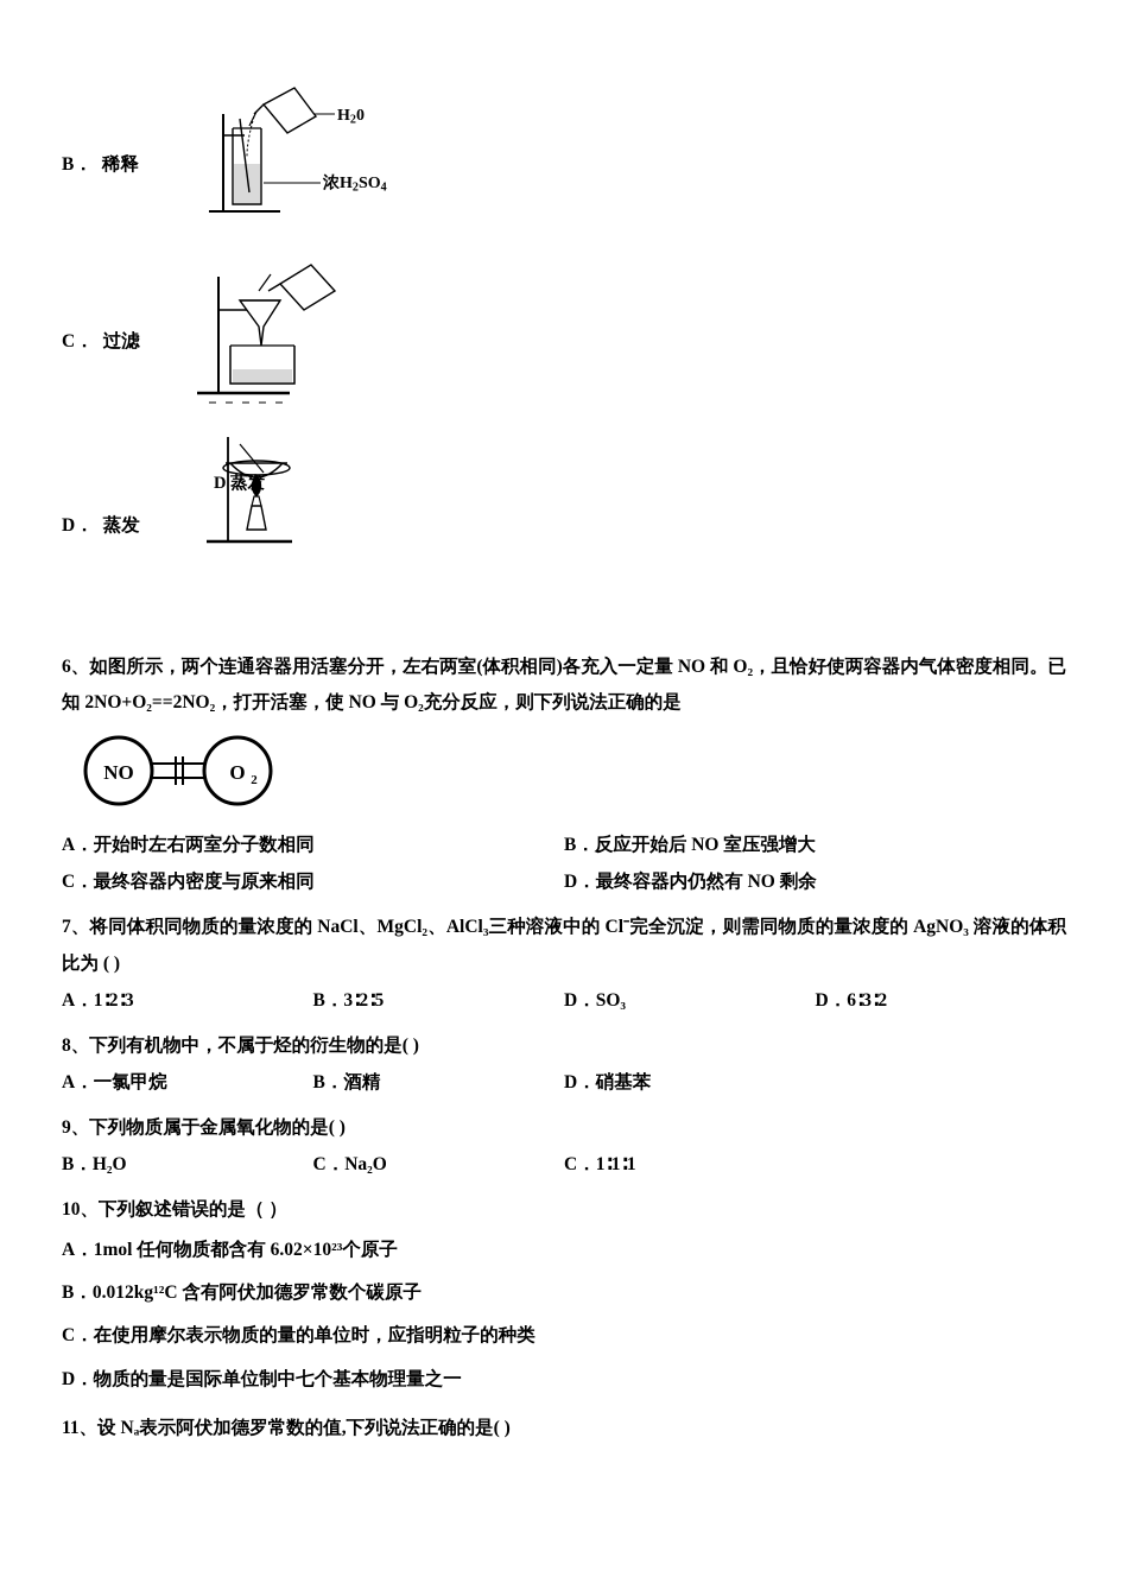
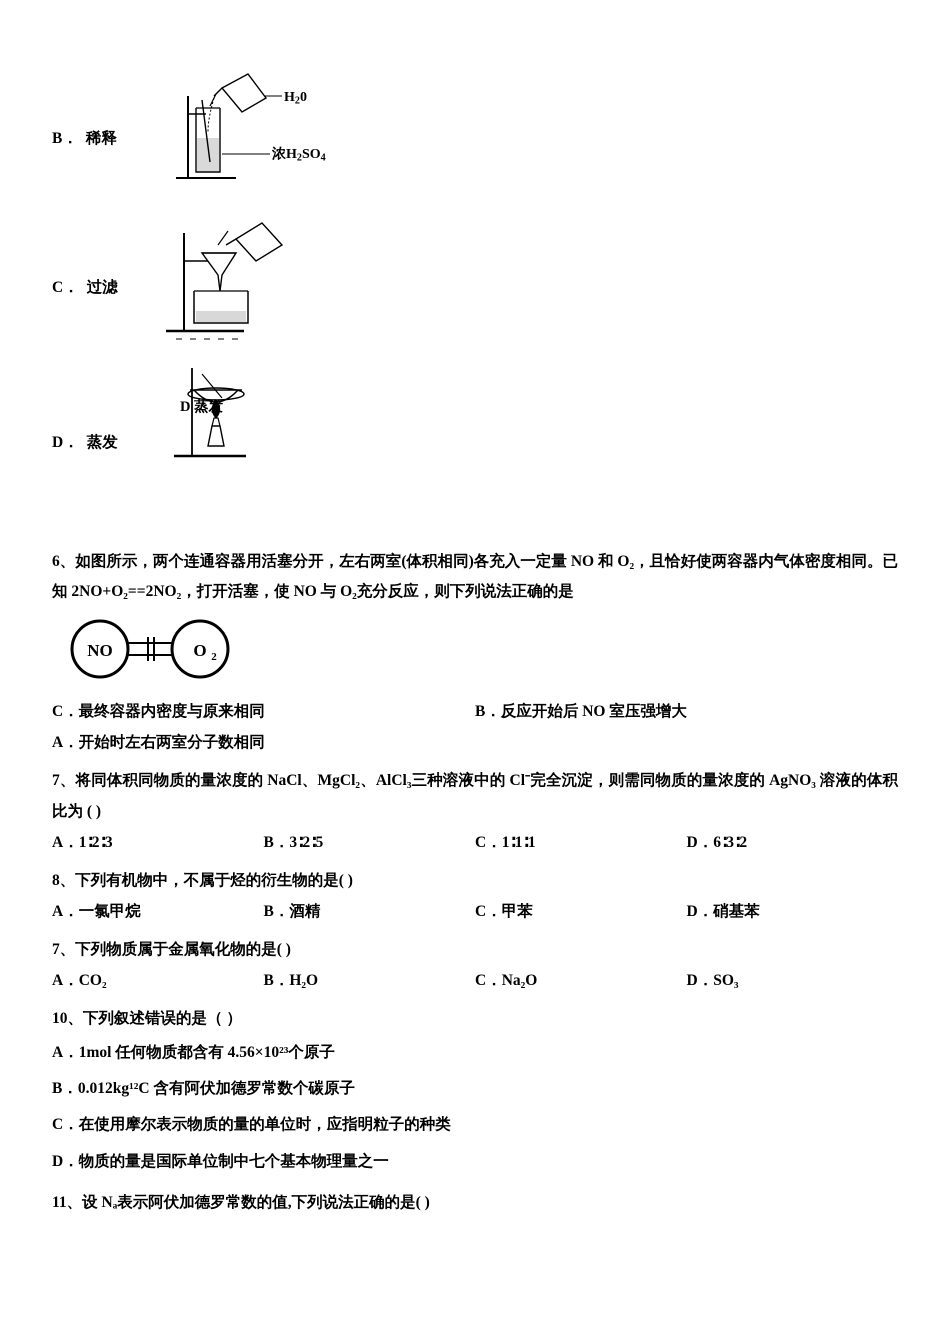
  B．
  稀释
  H20
  浓H2SO4
  C．
  过滤
  D．
  蒸发
  D 蒸发
  6、如图所示，两个连通容器用活塞分开，左右两室(体积相同)各充入一定量 NO 和 O₂，且恰好使两容器内气体密度相同。已知 2NO+O₂==2NO₂，打开活塞，使 NO 与 O₂充分反应，则下列说法正确的是
  NO
  O
  2
- A．开始时左右两室分子数相同
+ C．最终容器内密度与原来相同
  B．反应开始后 NO 室压强增大
- C．最终容器内密度与原来相同
+ A．开始时左右两室分子数相同
- D．最终容器内仍然有 NO 剩余
  7、将同体积同物质的量浓度的 NaCl、MgCl₂、AlCl₃三种溶液中的 Cl⁻完全沉淀，则需同物质的量浓度的 AgNO₃ 溶液的体积比为 ( )
  A．1∶2∶3
  B．3∶2∶5
- D．SO₃
+ C．1∶1∶1
  D．6∶3∶2
  8、下列有机物中，不属于烃的衍生物的是( )
  A．一氯甲烷
  B．酒精
+ C．甲苯
  D．硝基苯
- 9、下列物质属于金属氧化物的是( )
+ 7、下列物质属于金属氧化物的是( )
+ A．CO₂
  B．H₂O
  C．Na₂O
- C．1∶1∶1
+ D．SO₃
  10、下列叙述错误的是（ ）
- A．1mol 任何物质都含有 6.02×10²³个原子
+ A．1mol 任何物质都含有 4.56×10²³个原子
  B．0.012kg¹²C 含有阿伏加德罗常数个碳原子
  C．在使用摩尔表示物质的量的单位时，应指明粒子的种类
  D．物质的量是国际单位制中七个基本物理量之一
  11、设 Nₐ表示阿伏加德罗常数的值,下列说法正确的是( )
